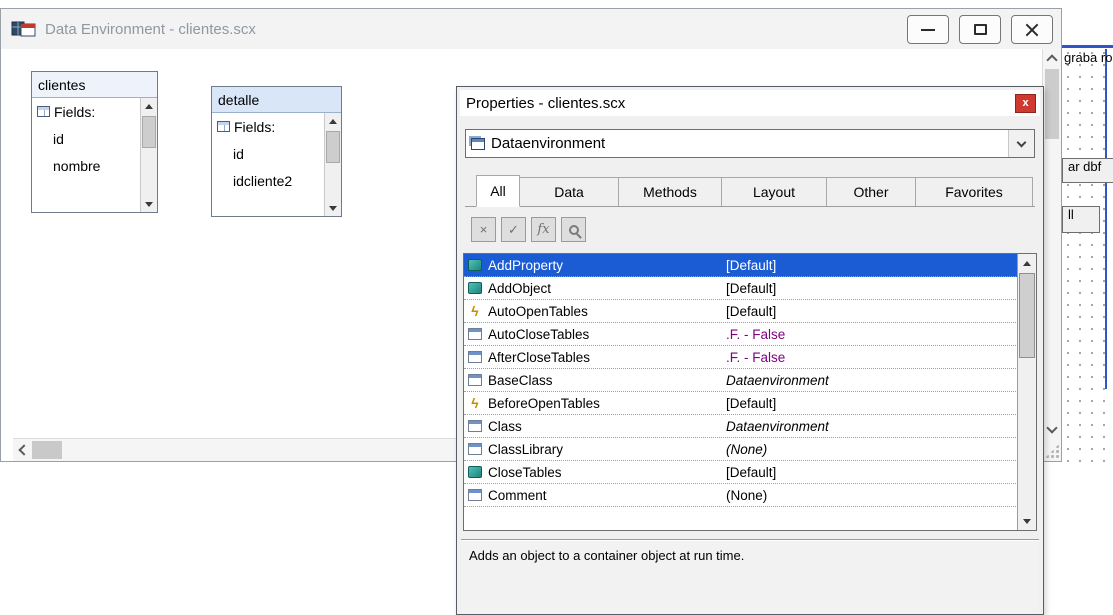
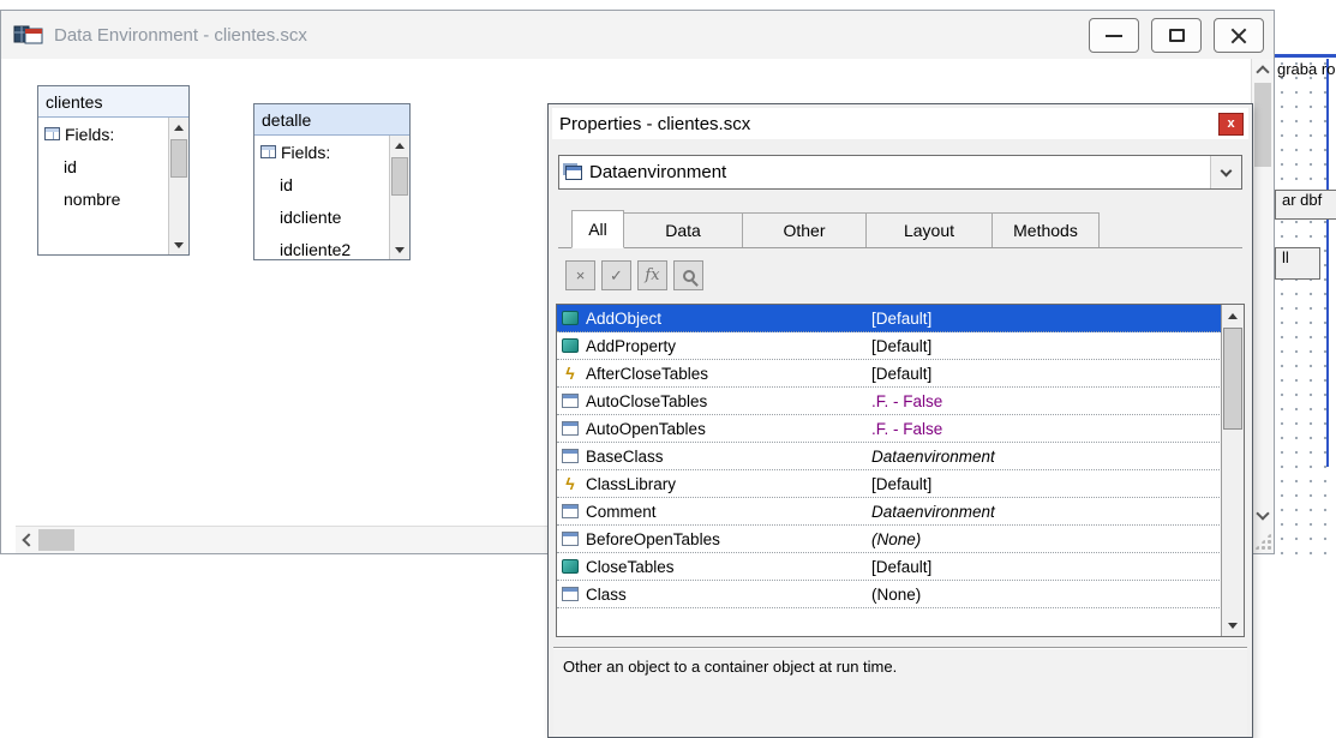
  graba ro
  ar dbf
  ll
  Data Environment - clientes.scx
  clientes
  Fields:
  id
  nombre
  detalle
  Fields:
  id
+ idcliente
  idcliente2
  Properties - clientes.scx
  x
  Dataenvironment
  All
  Data
- Methods
+ Other
  Layout
- Other
+ Methods
- Favorites
  ×
  ✓
  fx
- AddProperty
+ AddObject
  [Default]
- AddObject
+ AddProperty
  [Default]
  ϟ
- AutoOpenTables
+ AfterCloseTables
  [Default]
  AutoCloseTables
  .F. - False
- AfterCloseTables
+ AutoOpenTables
  .F. - False
  BaseClass
  Dataenvironment
  ϟ
- BeforeOpenTables
+ ClassLibrary
  [Default]
- Class
+ Comment
  Dataenvironment
- ClassLibrary
+ BeforeOpenTables
  (None)
  CloseTables
  [Default]
- Comment
+ Class
  (None)
- Adds an object to a container object at run time.
+ Other an object to a container object at run time.
